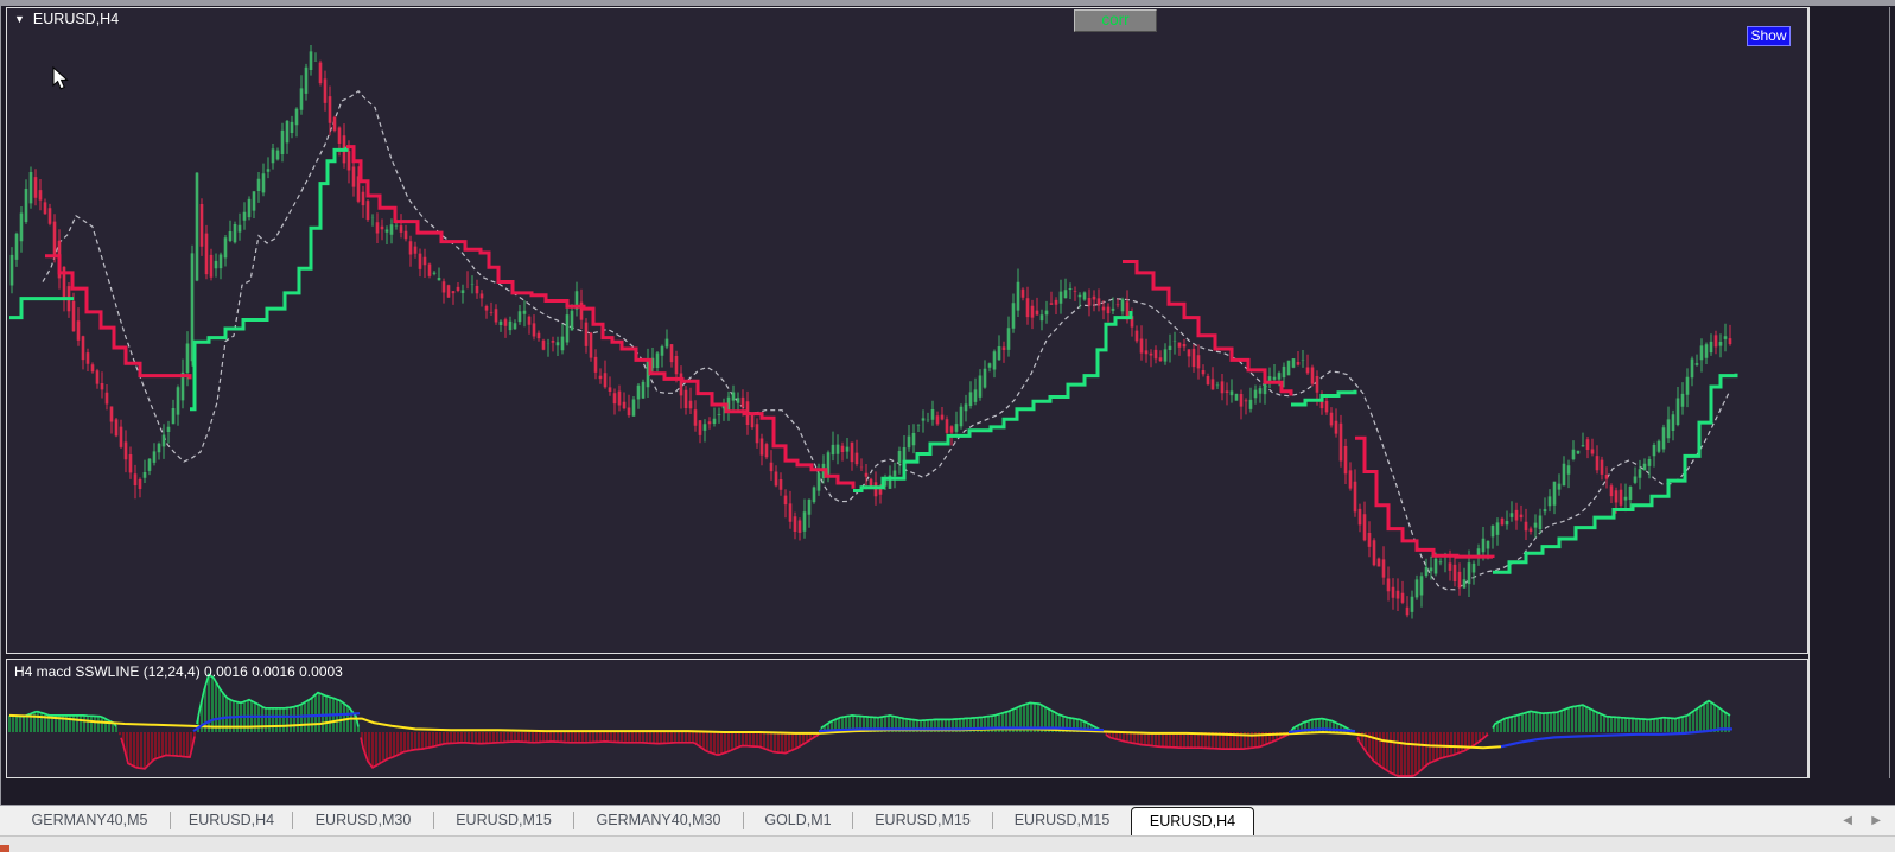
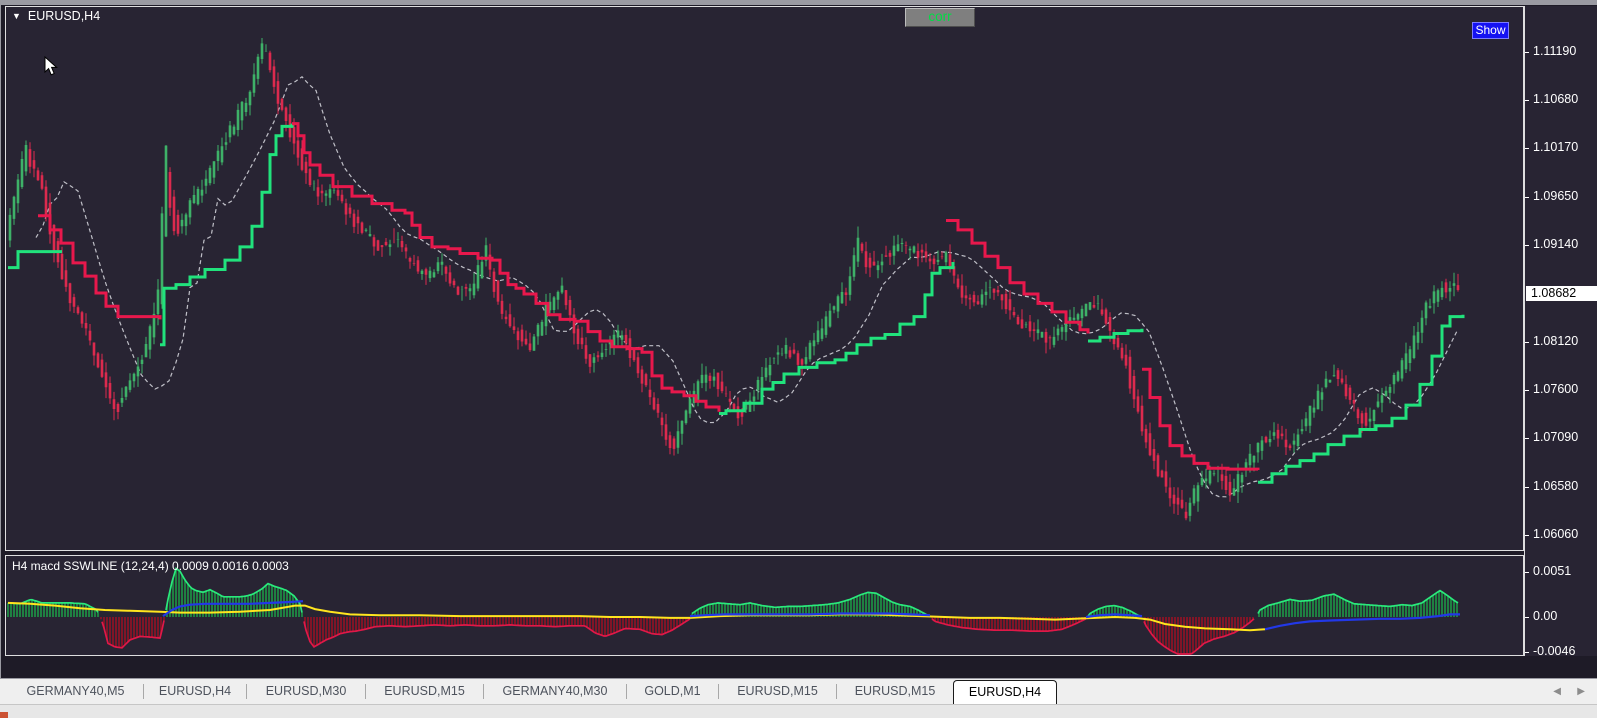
  ▼ EURUSD,H4
  corr
  Show
- H4 macd SSWLINE (12,24,4) 0.0016 0.0016 0.0003
+ H4 macd SSWLINE (12,24,4) 0.0009 0.0016 0.0003
+ 1.08682
+ 1.11190
+ 1.10680
+ 1.10170
+ 1.09650
+ 1.09140
+ 1.08120
+ 1.07600
+ 1.07090
+ 1.06580
+ 1.06060
+ 0.0051
+ 0.00
+ -0.0046
  GERMANY40,M5
  EURUSD,H4
  EURUSD,M30
  EURUSD,M15
  GERMANY40,M30
  GOLD,M1
  EURUSD,M15
  EURUSD,M15
  EURUSD,H4
  ◀
  ▶
